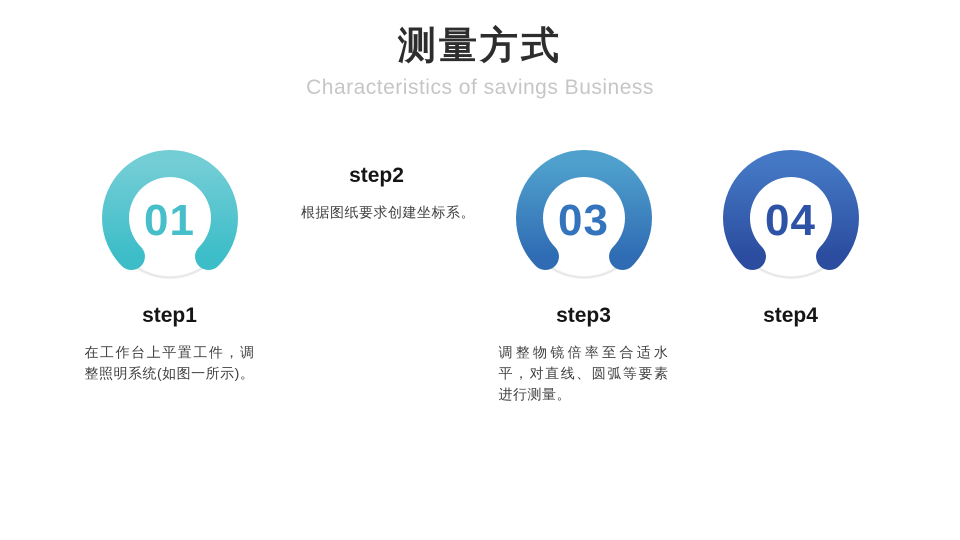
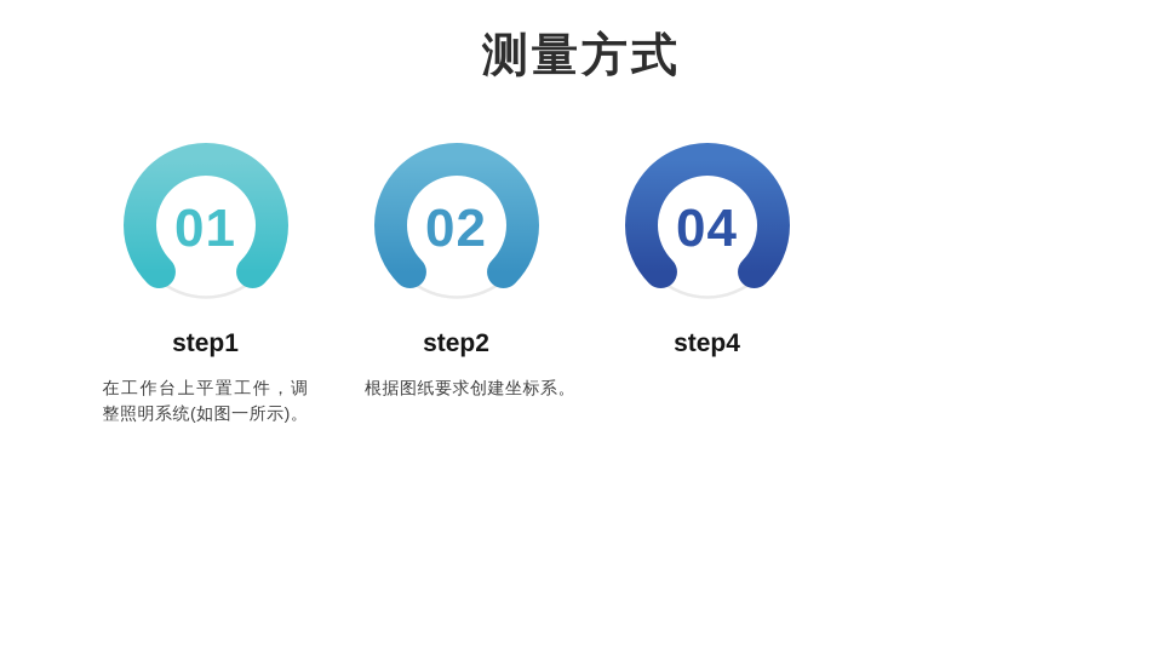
  测量方式
- Characteristics of savings Business
  01
  step1
  在工作台上平置工件，调整照明系统(如图一所示)。
+ 02
  step2
  根据图纸要求创建坐标系。
- 03
- step3
- 调整物镜倍率至合适水平，对直线、圆弧等要素进行测量。
  04
  step4
